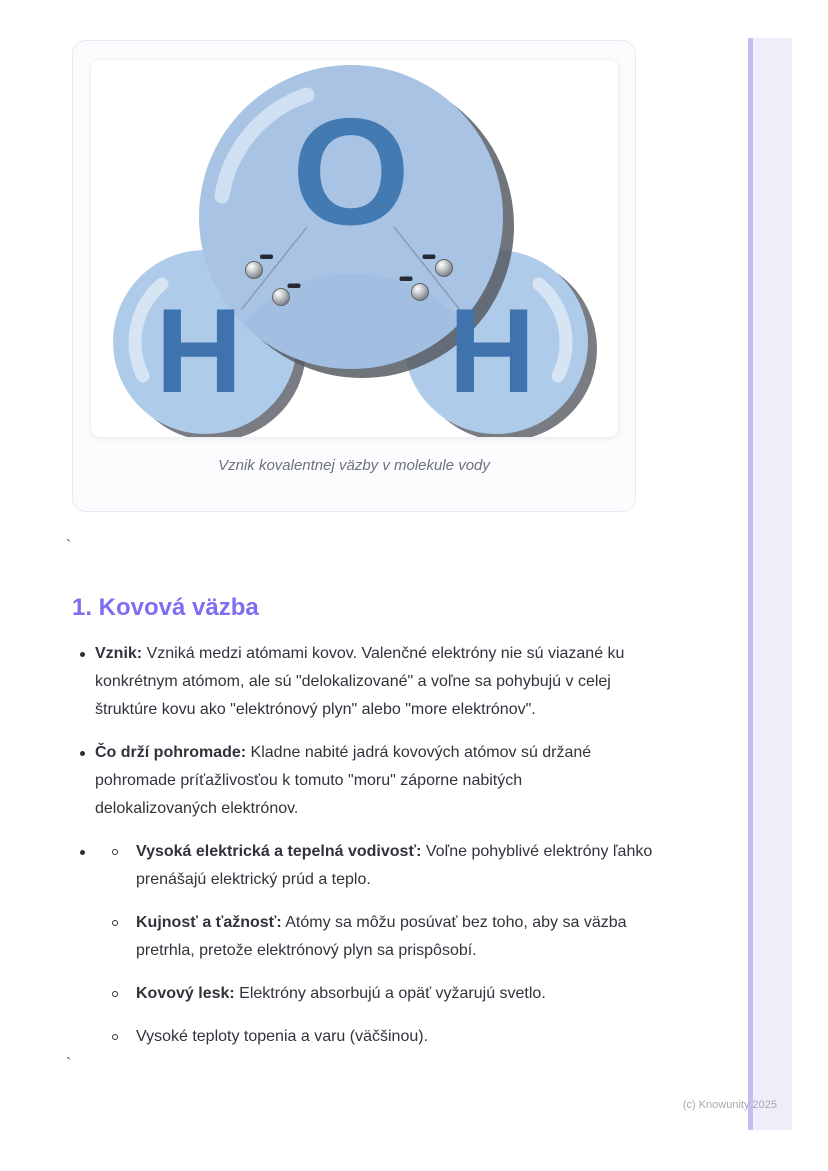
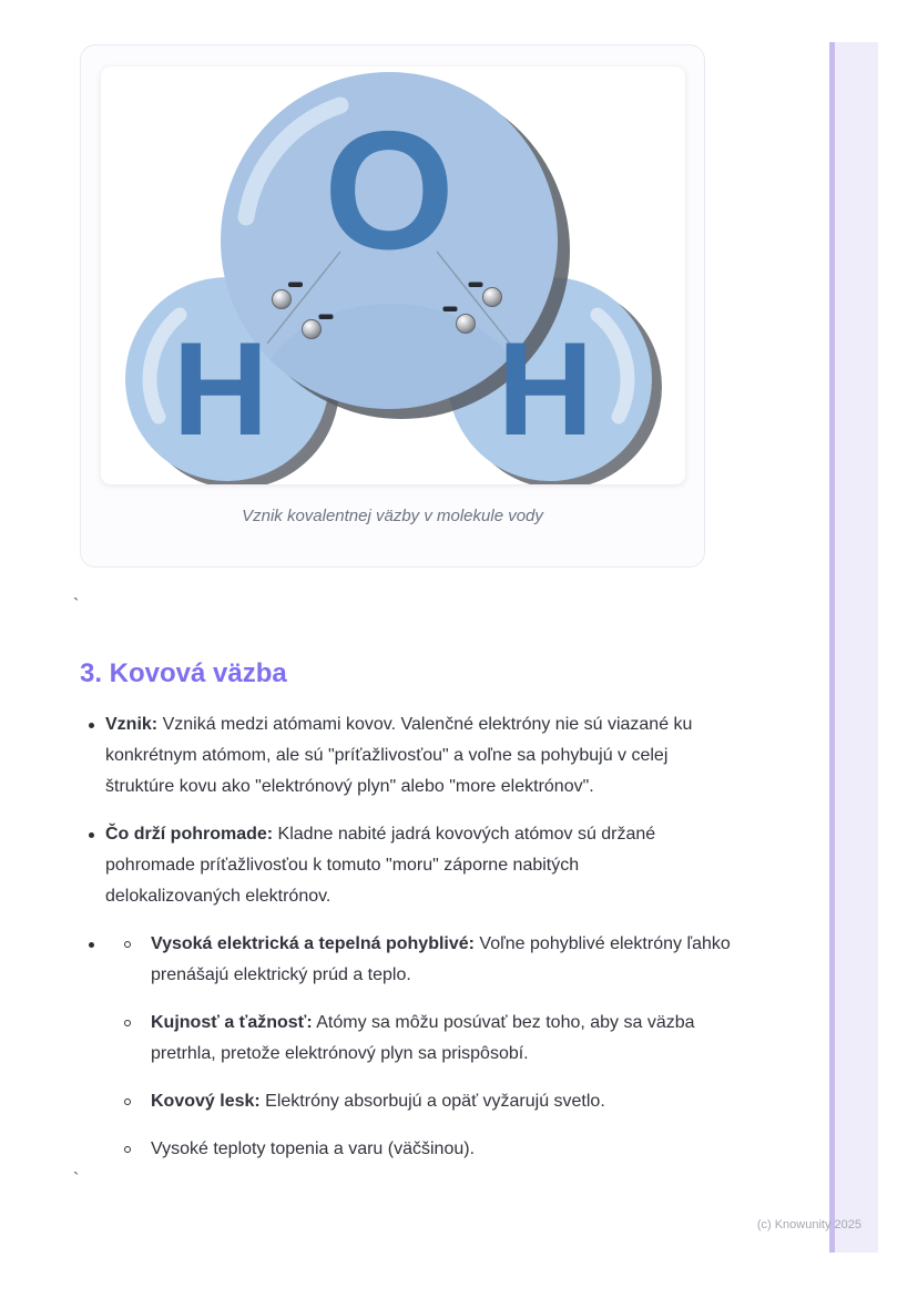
  O
  H
  H
  Vznik kovalentnej väzby v molekule vody
  `
  `
- 1. Kovová väzba
+ 3. Kovová väzba
- Vznik: Vzniká medzi atómami kovov. Valenčné elektróny nie sú viazané ku konkrétnym atómom, ale sú "delokalizované" a voľne sa pohybujú v celej štruktúre kovu ako "elektrónový plyn" alebo "more elektrónov".
+ Vznik: Vzniká medzi atómami kovov. Valenčné elektróny nie sú viazané ku konkrétnym atómom, ale sú "príťažlivosťou" a voľne sa pohybujú v celej štruktúre kovu ako "elektrónový plyn" alebo "more elektrónov".
  Čo drží pohromade: Kladne nabité jadrá kovových atómov sú držané pohromade príťažlivosťou k tomuto "moru" záporne nabitých delokalizovaných elektrónov.
- Vysoká elektrická a tepelná vodivosť: Voľne pohyblivé elektróny ľahko prenášajú elektrický prúd a teplo.
+ Vysoká elektrická a tepelná pohyblivé: Voľne pohyblivé elektróny ľahko prenášajú elektrický prúd a teplo.
  Kujnosť a ťažnosť: Atómy sa môžu posúvať bez toho, aby sa väzba pretrhla, pretože elektrónový plyn sa prispôsobí.
  Kovový lesk: Elektróny absorbujú a opäť vyžarujú svetlo.
  Vysoké teploty topenia a varu (väčšinou).
  (c) Knowunity 2025
